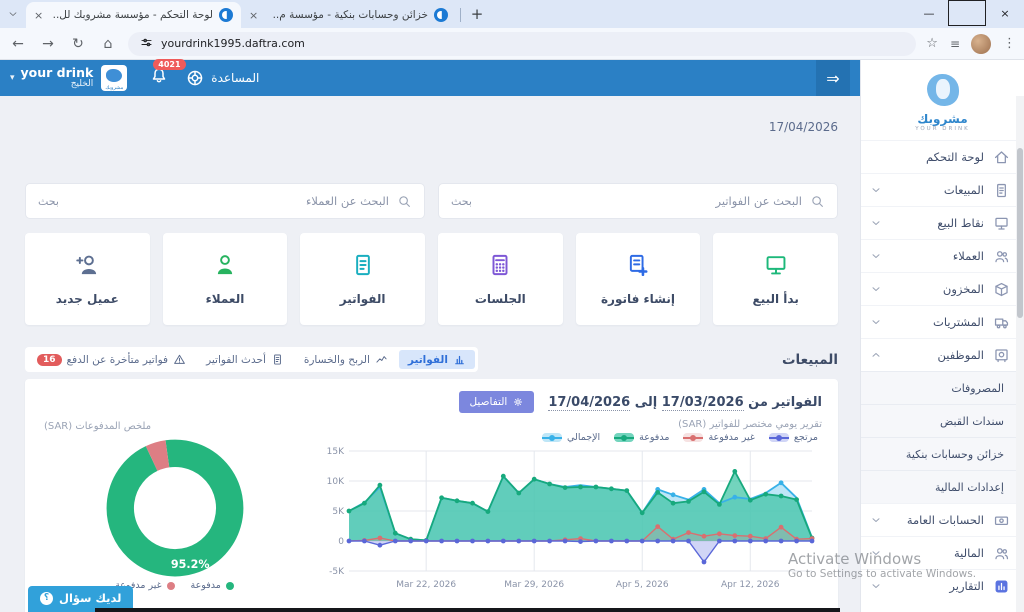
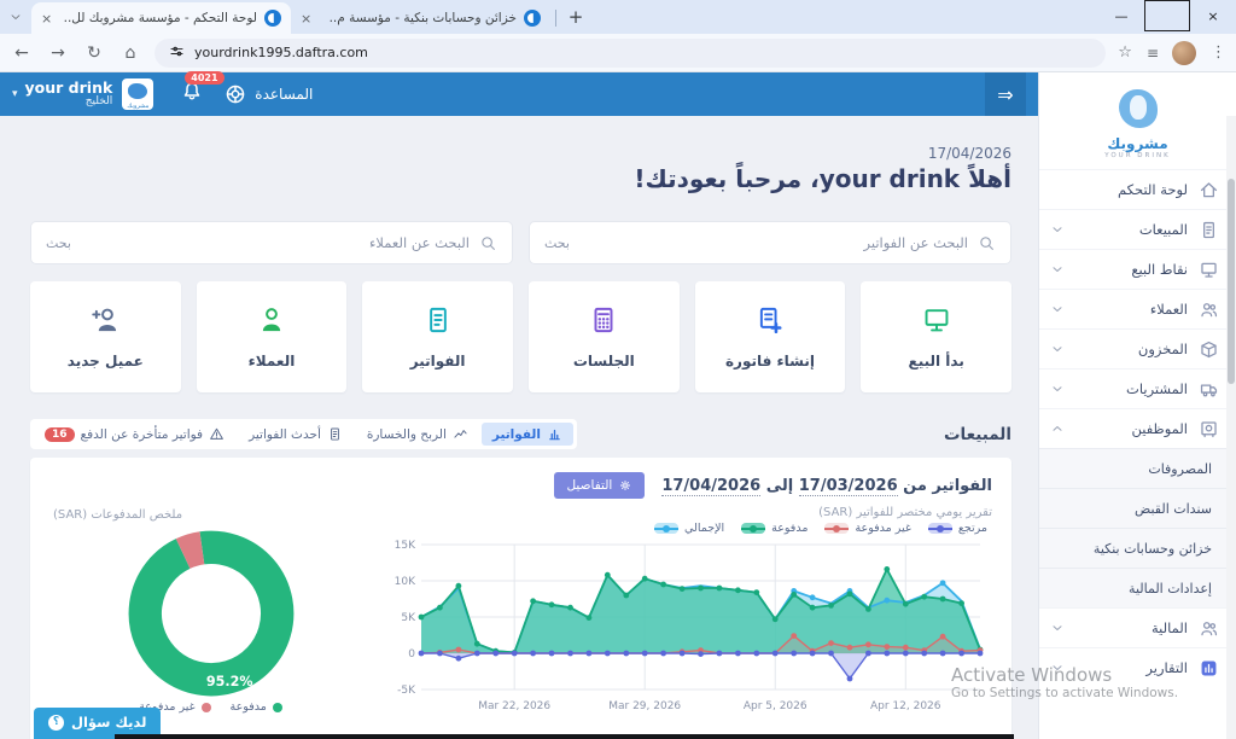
  ×
  لوحة التحكم - مؤسسة مشروبك لل..
  ×
  خزائن وحسابات بنكية - مؤسسة م..
  +
  —
  ×
  ←
  →
  ↻
  ⌂
  yourdrink1995.daftra.com
  ☆
  ≡
  ⋮
  ▾
  your drink
  الخليج
  4021
  المساعدة
  ⇒
  مشروبك
  لوحة التحكم
  المبيعات
  نقاط البيع
  العملاء
  المخزون
  المشتريات
  الموظفين
  المصروفات
  سندات القبض
  خزائن وحسابات بنكية
  إعدادات المالية
- الحسابات العامة
  المالية
  التقارير
  17/04/2026
+ أهلاً your drink، مرحباً بعودتك!
  البحث عن الفواتير
  البحث عن العملاء
  بدأ البيع
  إنشاء فاتورة
  الجلسات
  الفواتير
  العملاء
  عميل جديد
  المبيعات
  الفواتير
  الربح والخسارة
  أحدث الفواتير
  فواتير متأخرة عن الدفع
  16
  الفواتير من 17/03/2026 إلى 17/04/2026
  التفاصيل
  تقرير يومي مختصر للفواتير (SAR)
  الإجمالي
  مدفوعة
  غير مدفوعة
  مرتجع
  15K
  10K
  5K
  0
  -5K
  Mar 22, 2026
  Mar 29, 2026
  Apr 5, 2026
  Apr 12, 2026
  ملخص المدفوعات (SAR)
  95.2%
  مدفوعة
  لديك سؤال
  ؟
  Activate Windows
  Go to Settings to activate Windows.
